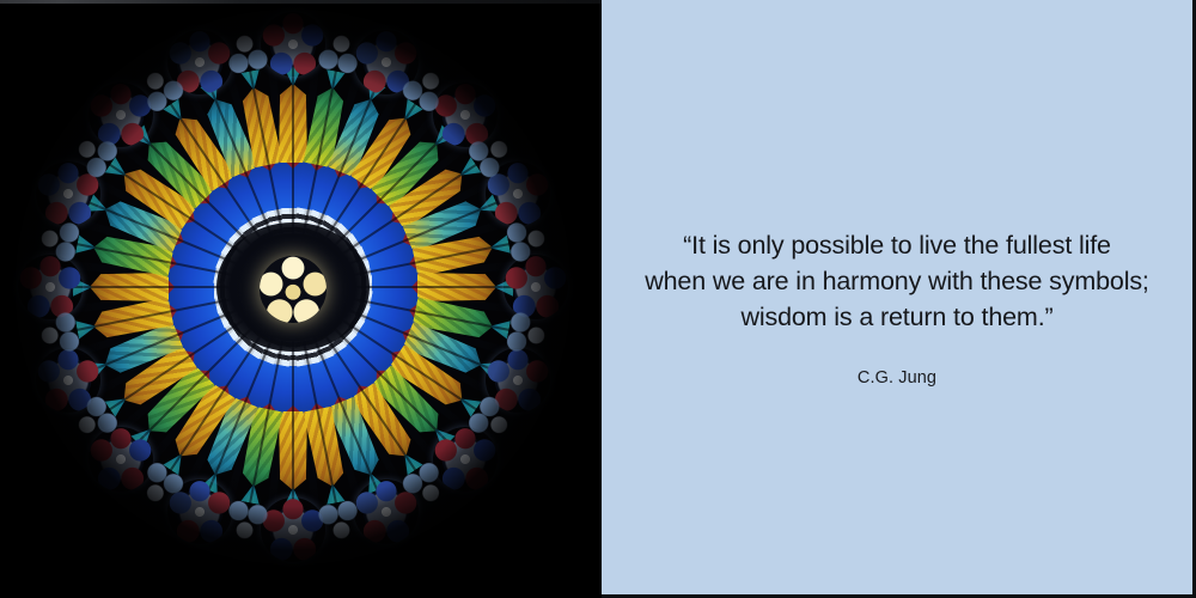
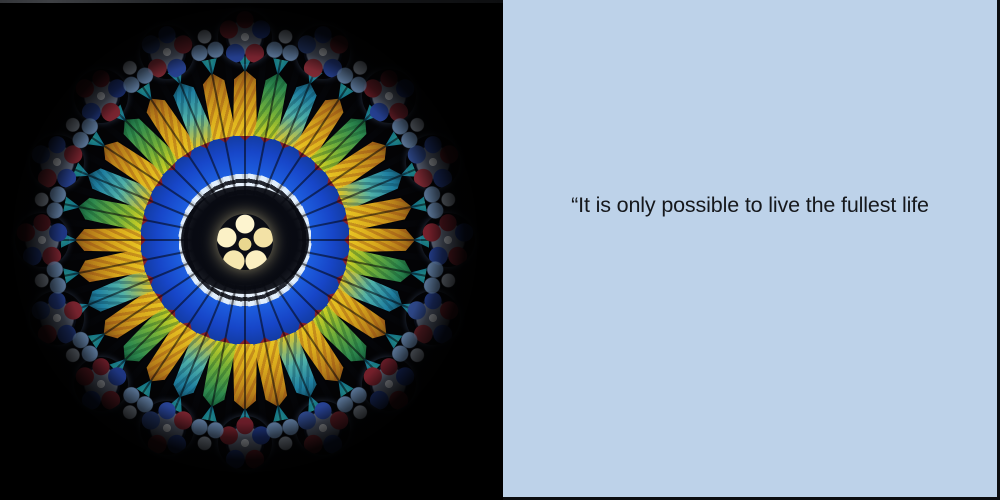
  “It is only possible to live the fullest life
- when we are in harmony with these symbols;
- wisdom is a return to them.”
- C.G. Jung
